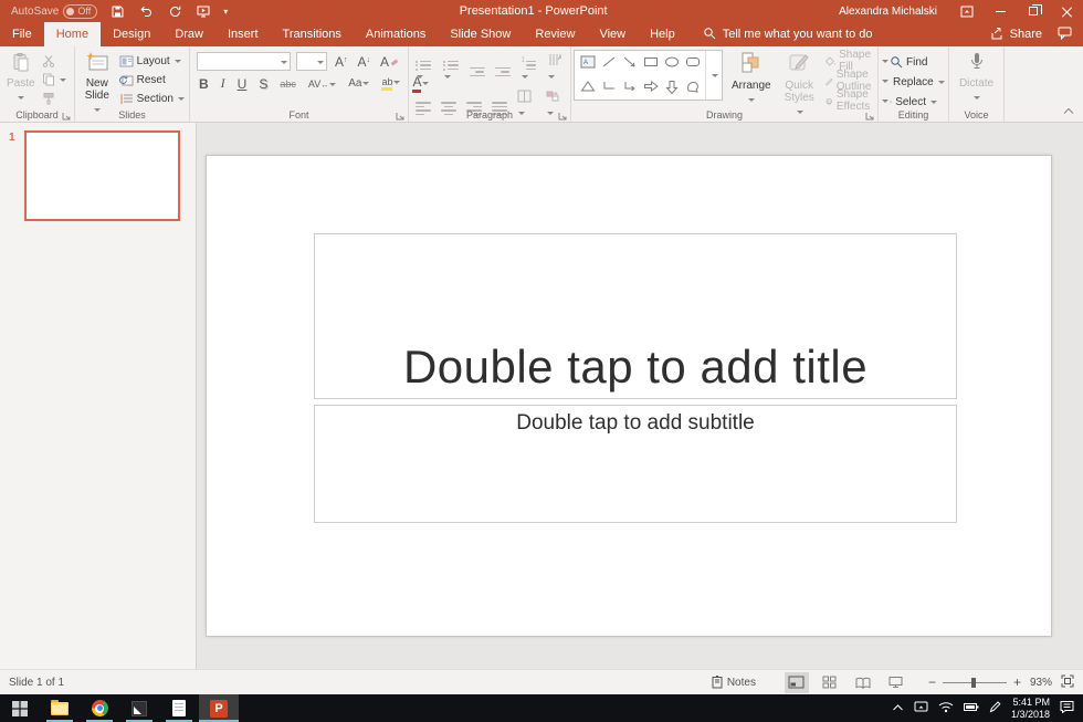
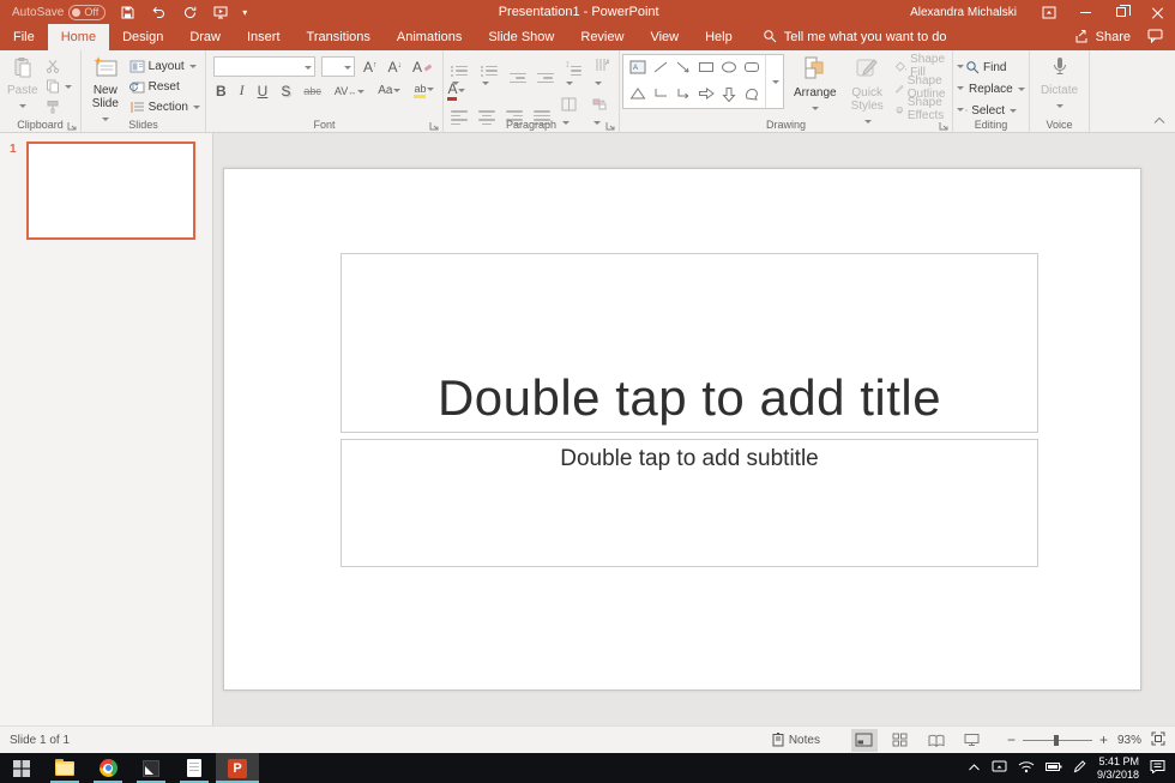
  AutoSave
  Off
  ▾
  Presentation1 - PowerPoint
  Alexandra Michalski
  File
  Home
  Design
  Draw
  Insert
  Transitions
  Animations
  Slide Show
  Review
  View
  Help
  Tell me what you want to do
  Share
  Paste
  Clipboard
  New Slide
  Layout
  Reset
  Section
  Slides
  A
  A
  A
  B
  I
  U
  S
  abc
  AV
  Aa
  ab
  A
  Font
  ↕
  Paragraph
  Arrange
  Quick Styles
  Shape Fill
  Shape Outline
  Shape Effects
  Drawing
  Find
  Replace
  Select
  Editing
  Dictate
  Voice
  1
  Double tap to add title
  Double tap to add subtitle
  Slide 1 of 1
  Notes
  −
  +
  93%
  P
  5:41 PM
- 1/3/2018
+ 9/3/2018
